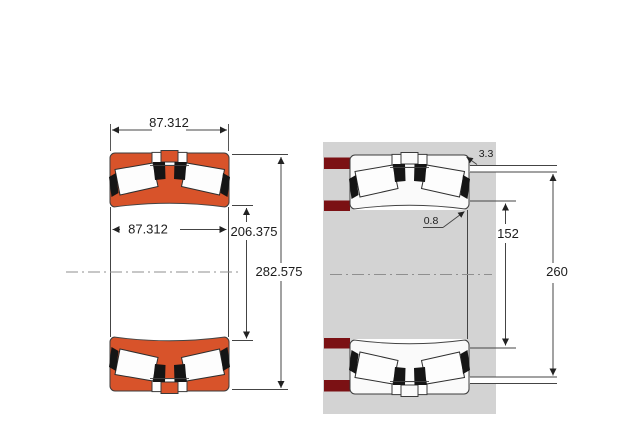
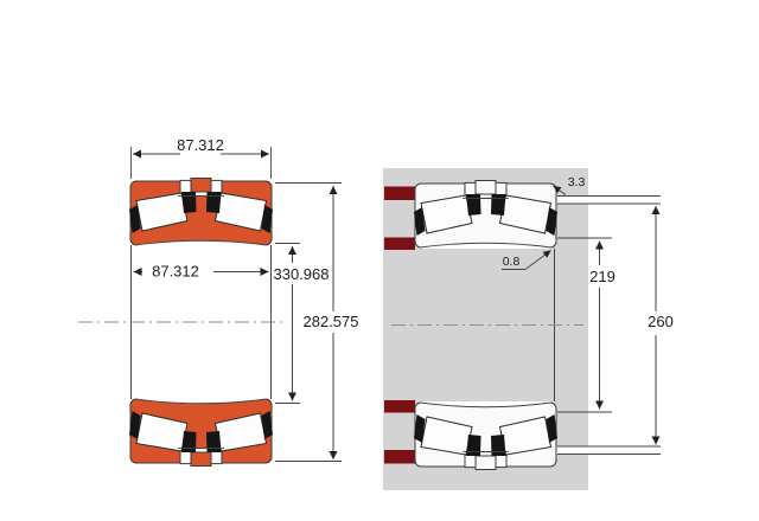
- 152
+ 219
  260
  3.3
  0.8
  87.312
  87.312
- 206.375
+ 330.968
  282.575
